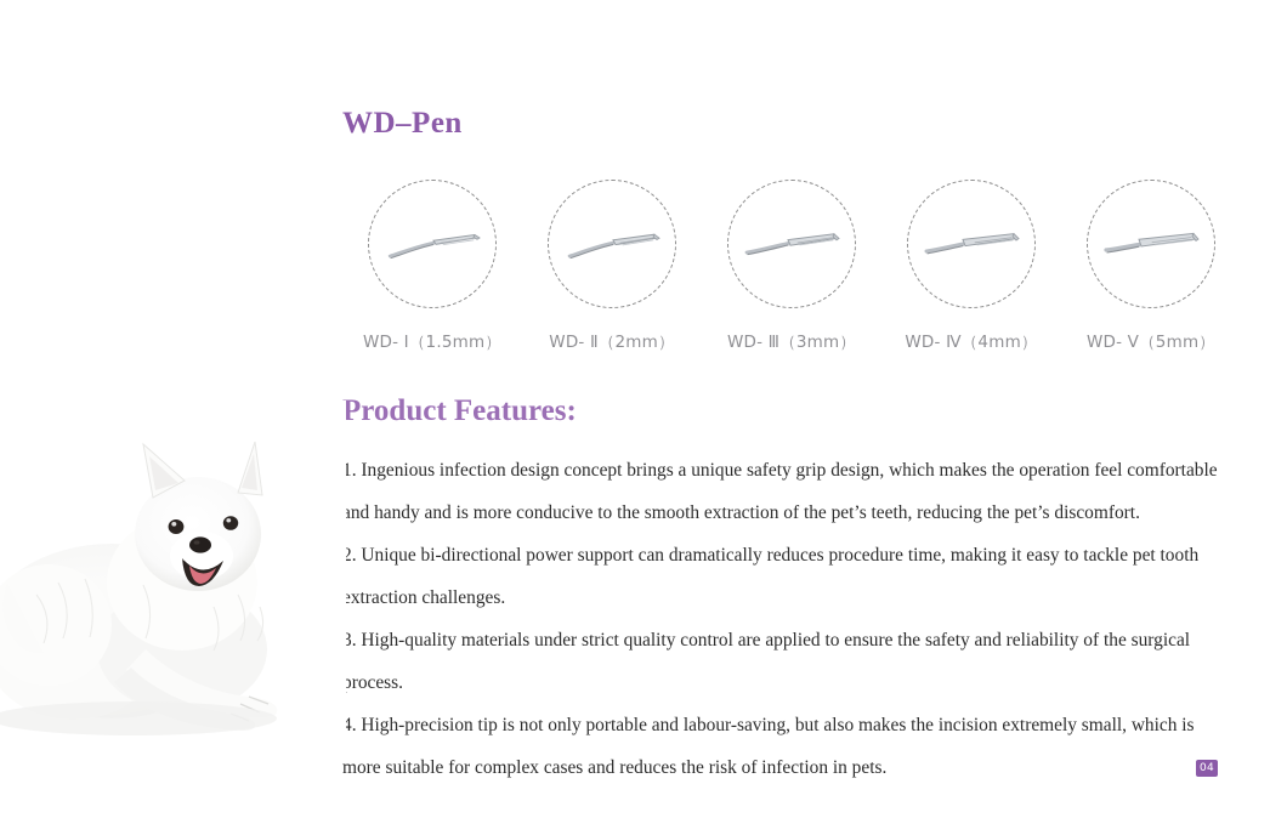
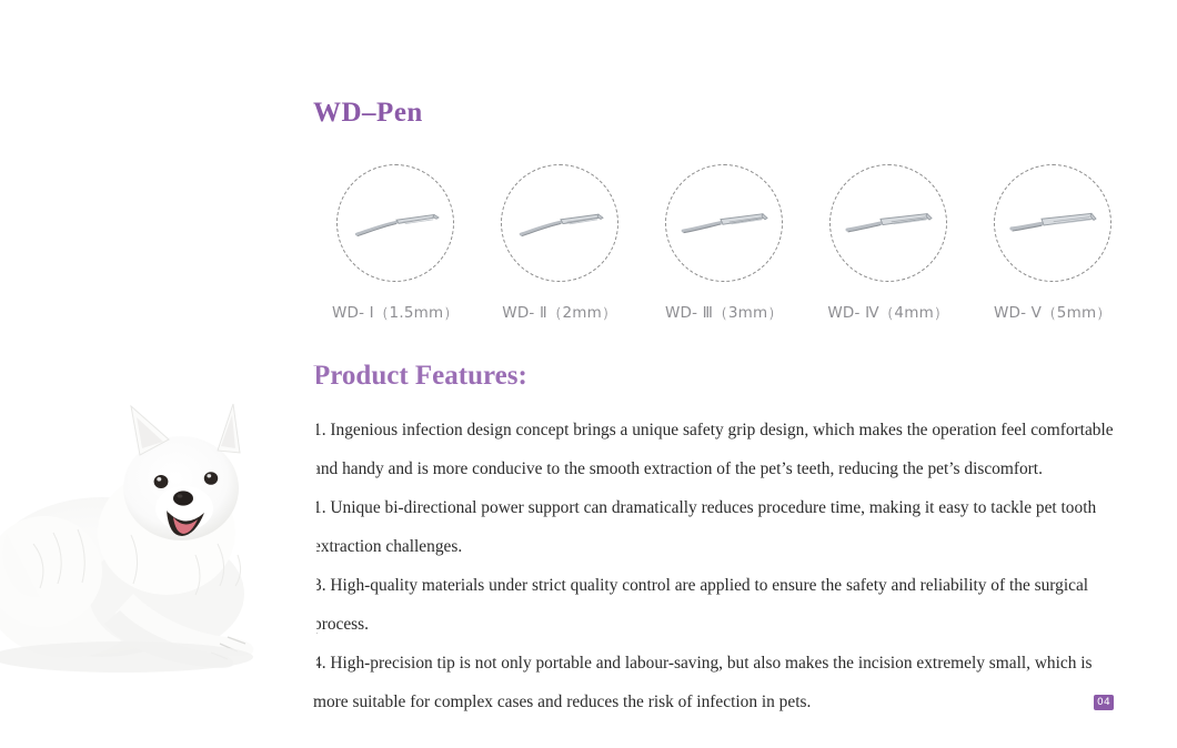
  WD–Pen
  WD- Ⅰ（1.5mm）
  WD- Ⅱ（2mm）
  WD- Ⅲ（3mm）
  WD- Ⅳ（4mm）
  WD- Ⅴ（5mm）
  Product Features:
  1. Ingenious infection design concept brings a unique safety grip design, which makes the operation feel comfortable and handy and is more conducive to the smooth extraction of the pet’s teeth, reducing the pet’s discomfort.
- 2. Unique bi-directional power support can dramatically reduces procedure time, making it easy to tackle pet tooth extraction challenges.
+ 1. Unique bi-directional power support can dramatically reduces procedure time, making it easy to tackle pet tooth extraction challenges.
  3. High-quality materials under strict quality control are applied to ensure the safety and reliability of the surgical process.
  4. High-precision tip is not only portable and labour-saving, but also makes the incision extremely small, which is more suitable for complex cases and reduces the risk of infection in pets.
  04
